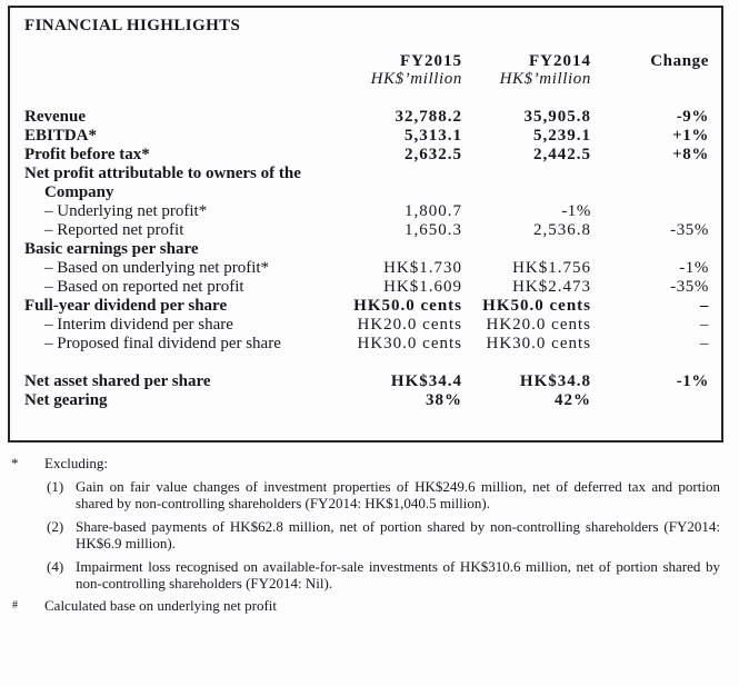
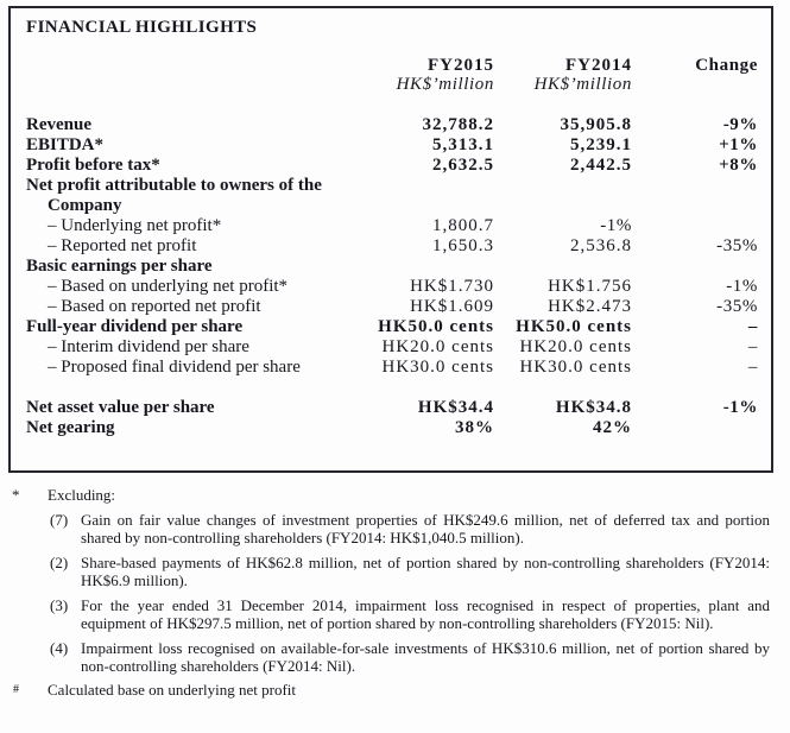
  FINANCIAL HIGHLIGHTS
  FY2015
  FY2014
  Change
  HK$’million
  HK$’million
  Revenue
  32,788.2
  35,905.8
  -9%
  EBITDA*
  5,313.1
  5,239.1
  +1%
  Profit before tax*
  2,632.5
  2,442.5
  +8%
  Net profit attributable to owners of the
  Company
  – Underlying net profit*
  1,800.7
  -1%
  – Reported net profit
  1,650.3
  2,536.8
  -35%
  Basic earnings per share
  – Based on underlying net profit*
  HK$1.730
  HK$1.756
  -1%
  – Based on reported net profit
  HK$1.609
  HK$2.473
  -35%
  Full-year dividend per share
  HK50.0 cents
  HK50.0 cents
  –
  – Interim dividend per share
  HK20.0 cents
  HK20.0 cents
  –
  – Proposed final dividend per share
  HK30.0 cents
  HK30.0 cents
  –
- Net asset shared per share
+ Net asset value per share
  HK$34.4
  HK$34.8
  -1%
  Net gearing
  38%
  42%
  *
  Excluding:
- (1)
+ (7)
  Gain on fair value changes of investment properties of HK$249.6 million, net of deferred tax and portion shared by non-controlling shareholders (FY2014: HK$1,040.5 million).
  (2)
  Share-based payments of HK$62.8 million, net of portion shared by non-controlling shareholders (FY2014: HK$6.9 million).
+ (3)
+ For the year ended 31 December 2014, impairment loss recognised in respect of properties, plant and equipment of HK$297.5 million, net of portion shared by non-controlling shareholders (FY2015: Nil).
  (4)
  Impairment loss recognised on available-for-sale investments of HK$310.6 million, net of portion shared by non-controlling shareholders (FY2014: Nil).
  #
  Calculated base on underlying net profit
